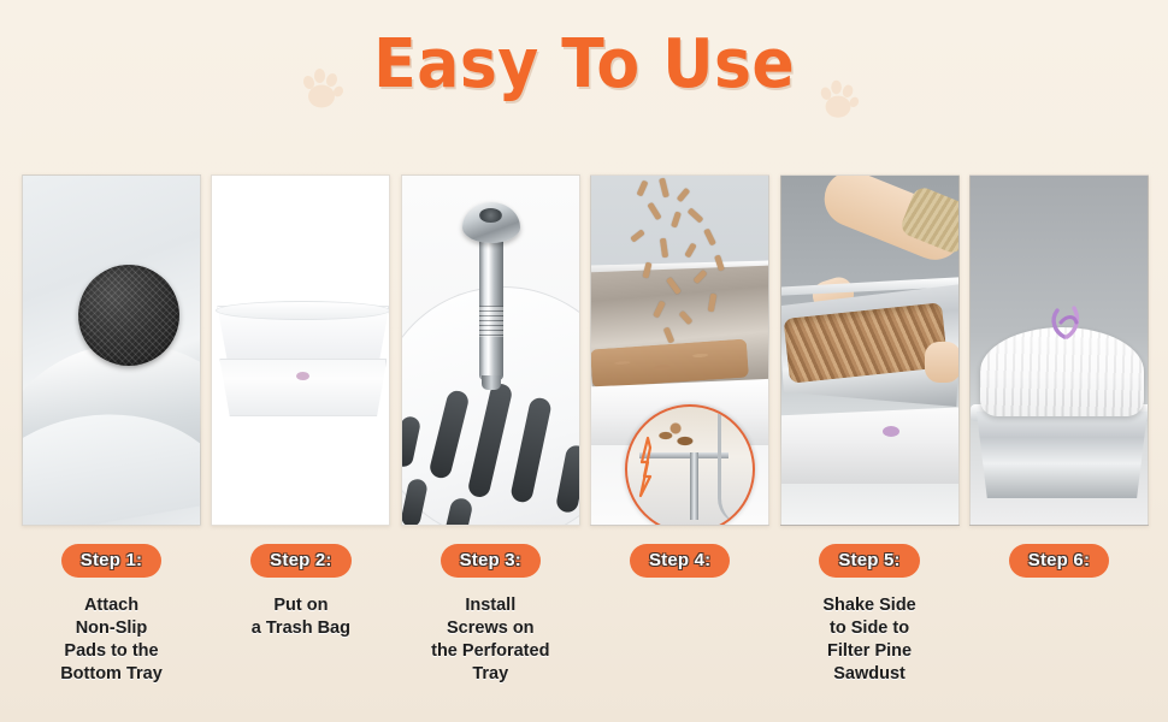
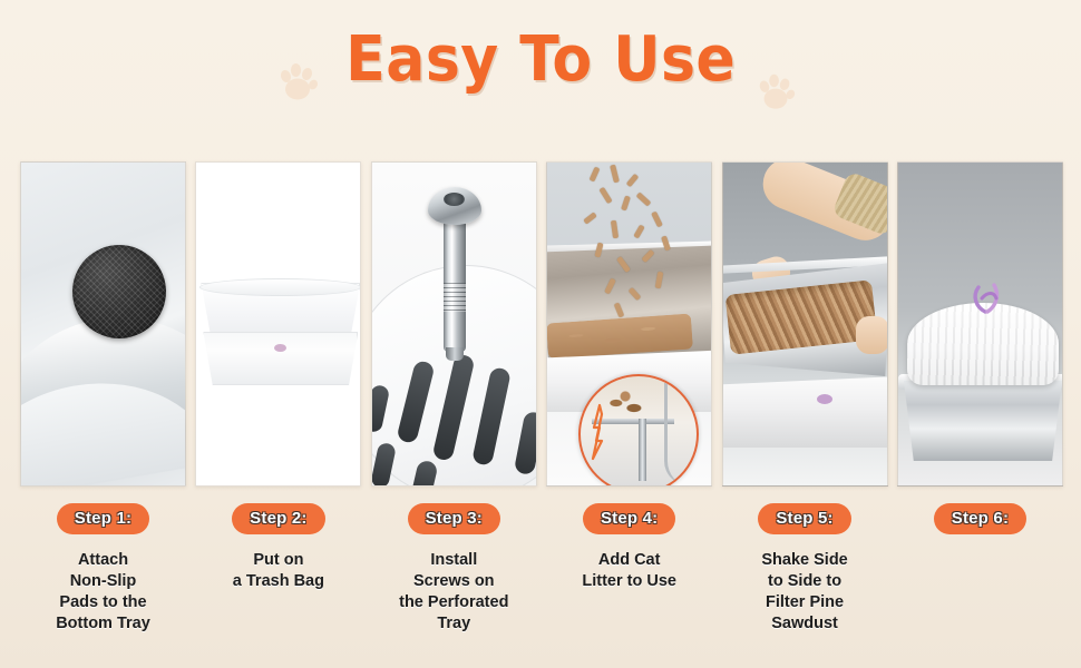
  Easy To Use
  Step 1:
  Attach
  Non-Slip
  Pads to the
  Bottom Tray
  Step 2:
  Put on
  a Trash Bag
  Step 3:
  Install
  Screws on
  the Perforated
  Tray
  Step 4:
+ Add Cat
+ Litter to Use
  Step 5:
  Shake Side
  to Side to
  Filter Pine
  Sawdust
  Step 6:
